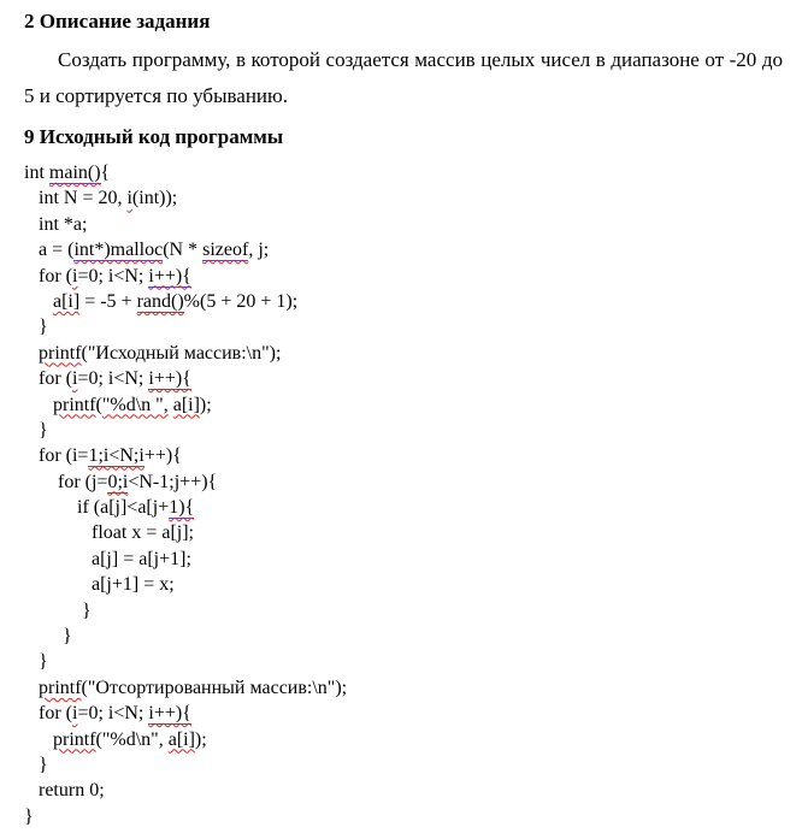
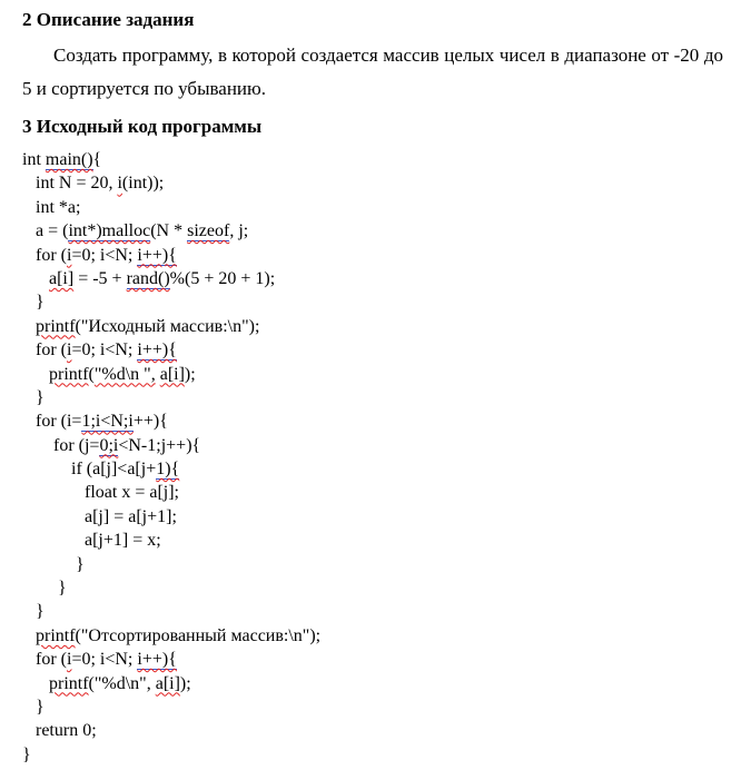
  2 Описание задания
  Создать программу, в которой создается массив целых чисел в диапазоне от -20 до 5 и сортируется по убыванию.
- 9 Исходный код программы
+ 3 Исходный код программы
  int main(){
  int N = 20, i(int));
  int *a;
  a = (int*)malloc(N * sizeof, j;
  for (i=0; i<N; i++){
  a[i] = -5 + rand()%(5 + 20 + 1);
  }
  printf("Исходный массив:\n");
  for (i=0; i<N; i++){
  printf("%d\n ", a[i]);
  }
  for (i=1;i<N;i++){
  for (j=0;i<N-1;j++){
  if (a[j]<a[j+1){
  float x = a[j];
  a[j] = a[j+1];
  a[j+1] = x;
  }
  }
  }
  printf("Отсортированный массив:\n");
  for (i=0; i<N; i++){
  printf("%d\n", a[i]);
  }
  return 0;
  }
